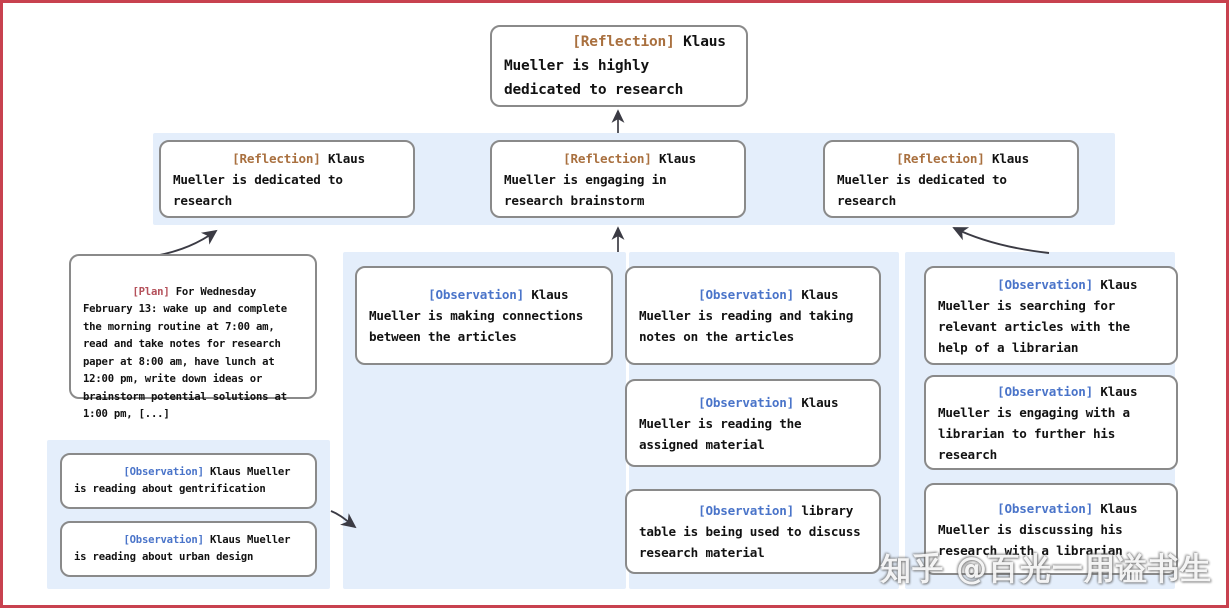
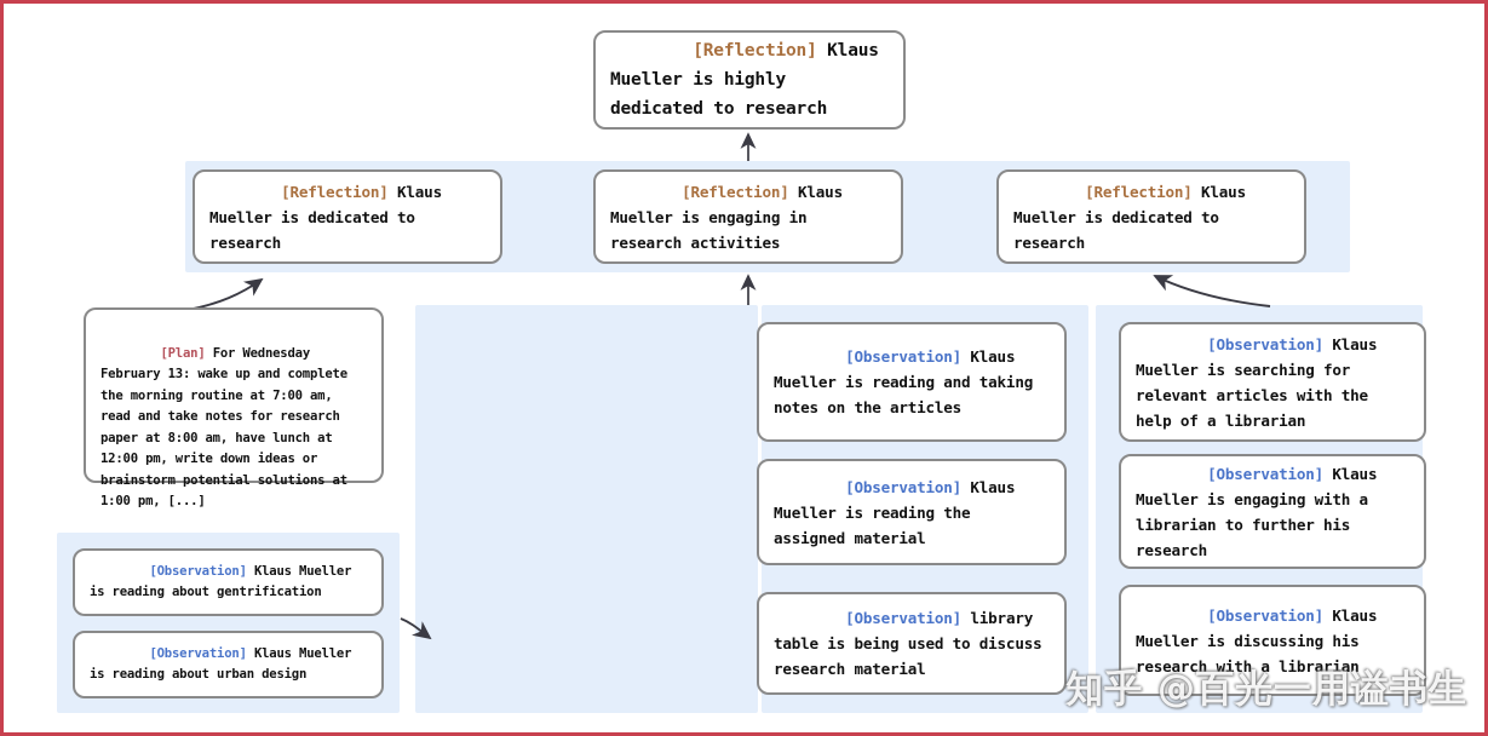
  [Reflection] Klaus Mueller is highly dedicated to research
  [Reflection] Klaus Mueller is dedicated to research
- [Reflection] Klaus Mueller is engaging in research brainstorm
+ [Reflection] Klaus Mueller is engaging in research activities
  [Reflection] Klaus Mueller is dedicated to research
  [Plan] For Wednesday February 13: wake up and complete the morning routine at 7:00 am, read and take notes for research paper at 8:00 am, have lunch at 12:00 pm, write down ideas or brainstorm potential solutions at 1:00 pm, [...]
- [Observation] Klaus Mueller is making connections between the articles
  [Observation] Klaus Mueller is reading and taking notes on the articles
  [Observation] Klaus Mueller is reading the assigned material
  [Observation] library table is being used to discuss research material
  [Observation] Klaus Mueller is searching for relevant articles with the help of a librarian
  [Observation] Klaus Mueller is engaging with a librarian to further his research
  [Observation] Klaus Mueller is discussing his research with a librarian
  [Observation] Klaus Mueller is reading about gentrification
  [Observation] Klaus Mueller is reading about urban design
  知乎 @百光一用谥书生
